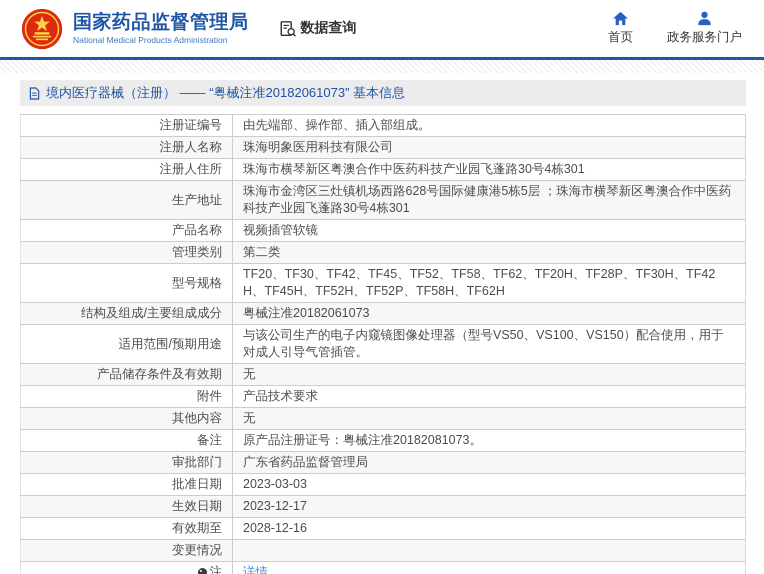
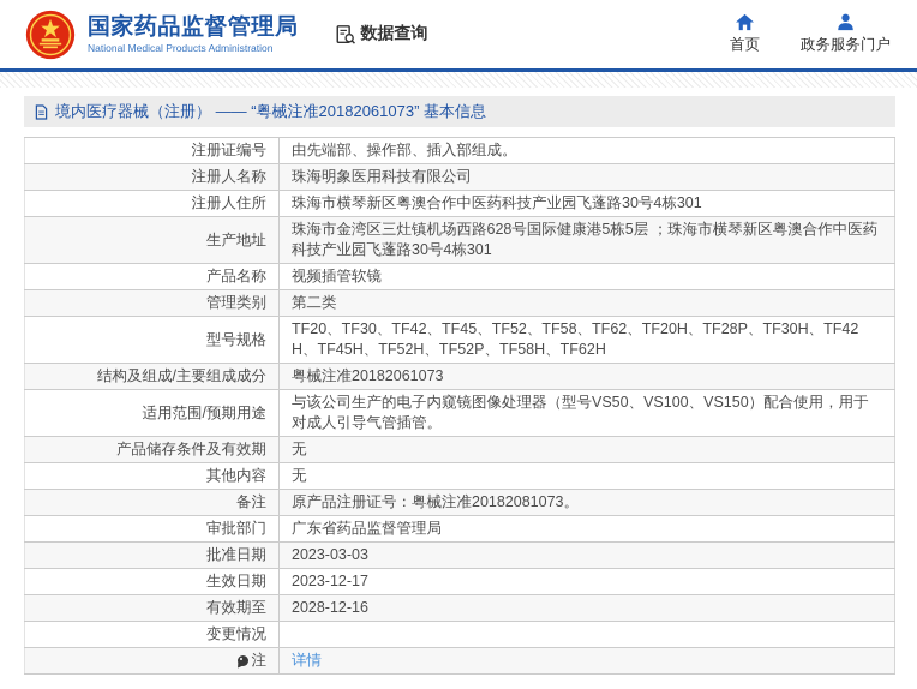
  国家药品监督管理局
  National Medical Products Administration
  数据查询
  首页
  政务服务门户
  境内医疗器械（注册） —— “粤械注准20182061073” 基本信息
  注册证编号	由先端部、操作部、插入部组成。
  注册人名称	珠海明象医用科技有限公司
  注册人住所	珠海市横琴新区粤澳合作中医药科技产业园飞蓬路30号4栋301
  生产地址	珠海市金湾区三灶镇机场西路628号国际健康港5栋5层 ；珠海市横琴新区粤澳合作中医药科技产业园飞蓬路30号4栋301
  产品名称	视频插管软镜
  管理类别	第二类
  型号规格	TF20、TF30、TF42、TF45、TF52、TF58、TF62、TF20H、TF28P、TF30H、TF42H、TF45H、TF52H、TF52P、TF58H、TF62H
  结构及组成/主要组成成分	粤械注准20182061073
  适用范围/预期用途	与该公司生产的电子内窥镜图像处理器（型号VS50、VS100、VS150）配合使用，用于对成人引导气管插管。
  产品储存条件及有效期	无
- 附件	产品技术要求
  其他内容	无
  备注	原产品注册证号：粤械注准20182081073。
  审批部门	广东省药品监督管理局
  批准日期	2023-03-03
  生效日期	2023-12-17
  有效期至	2028-12-16
  变更情况
  注	详情
